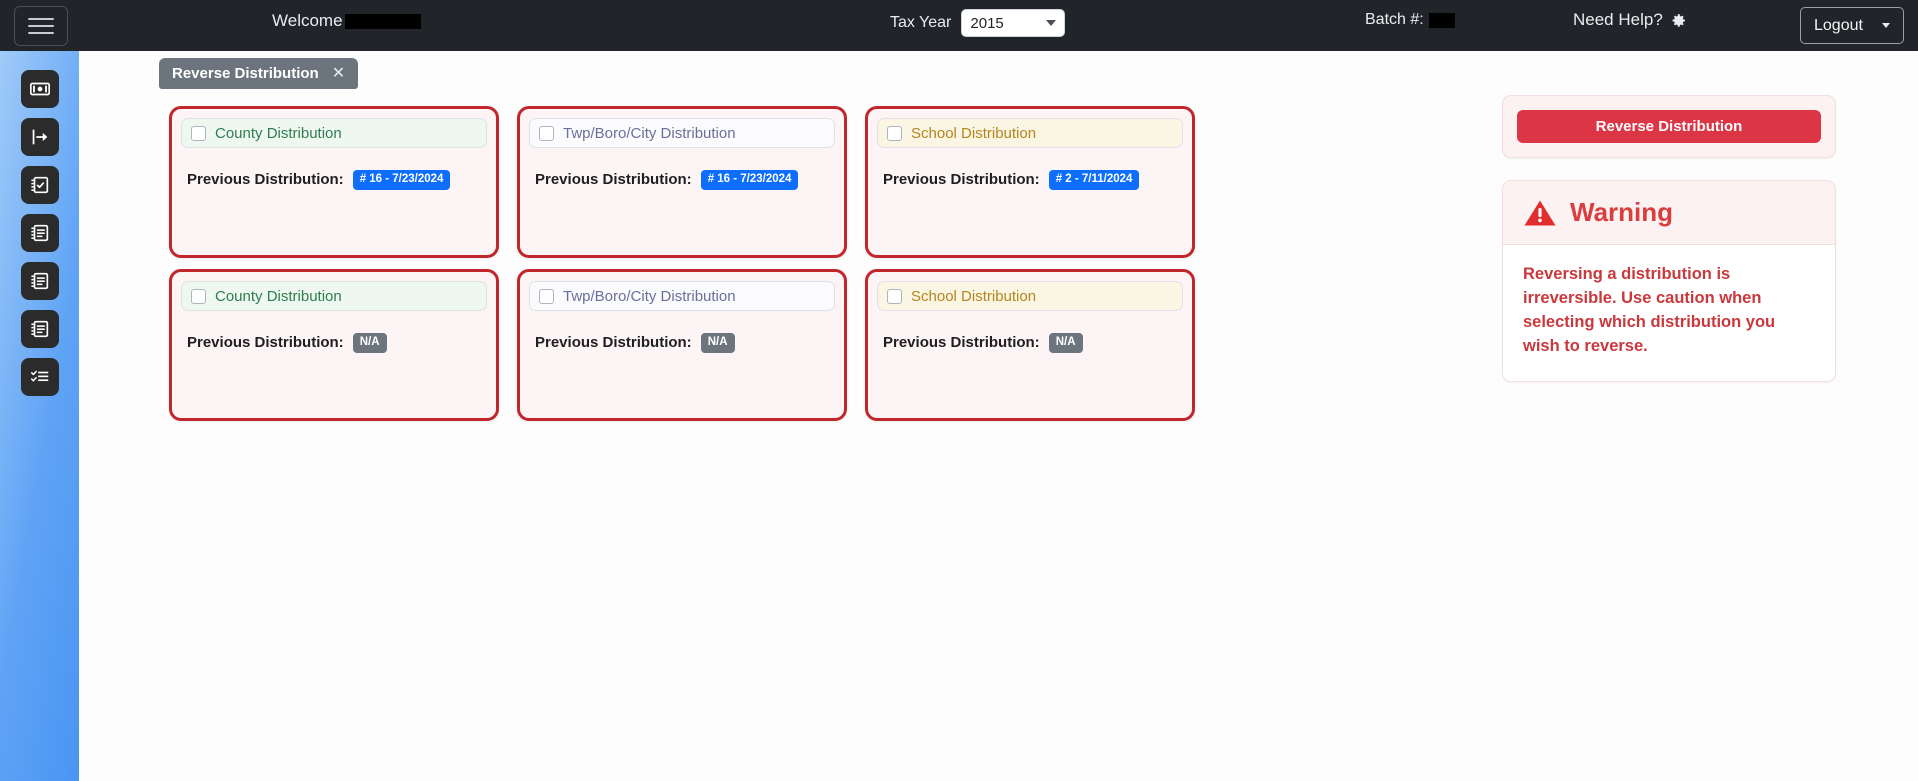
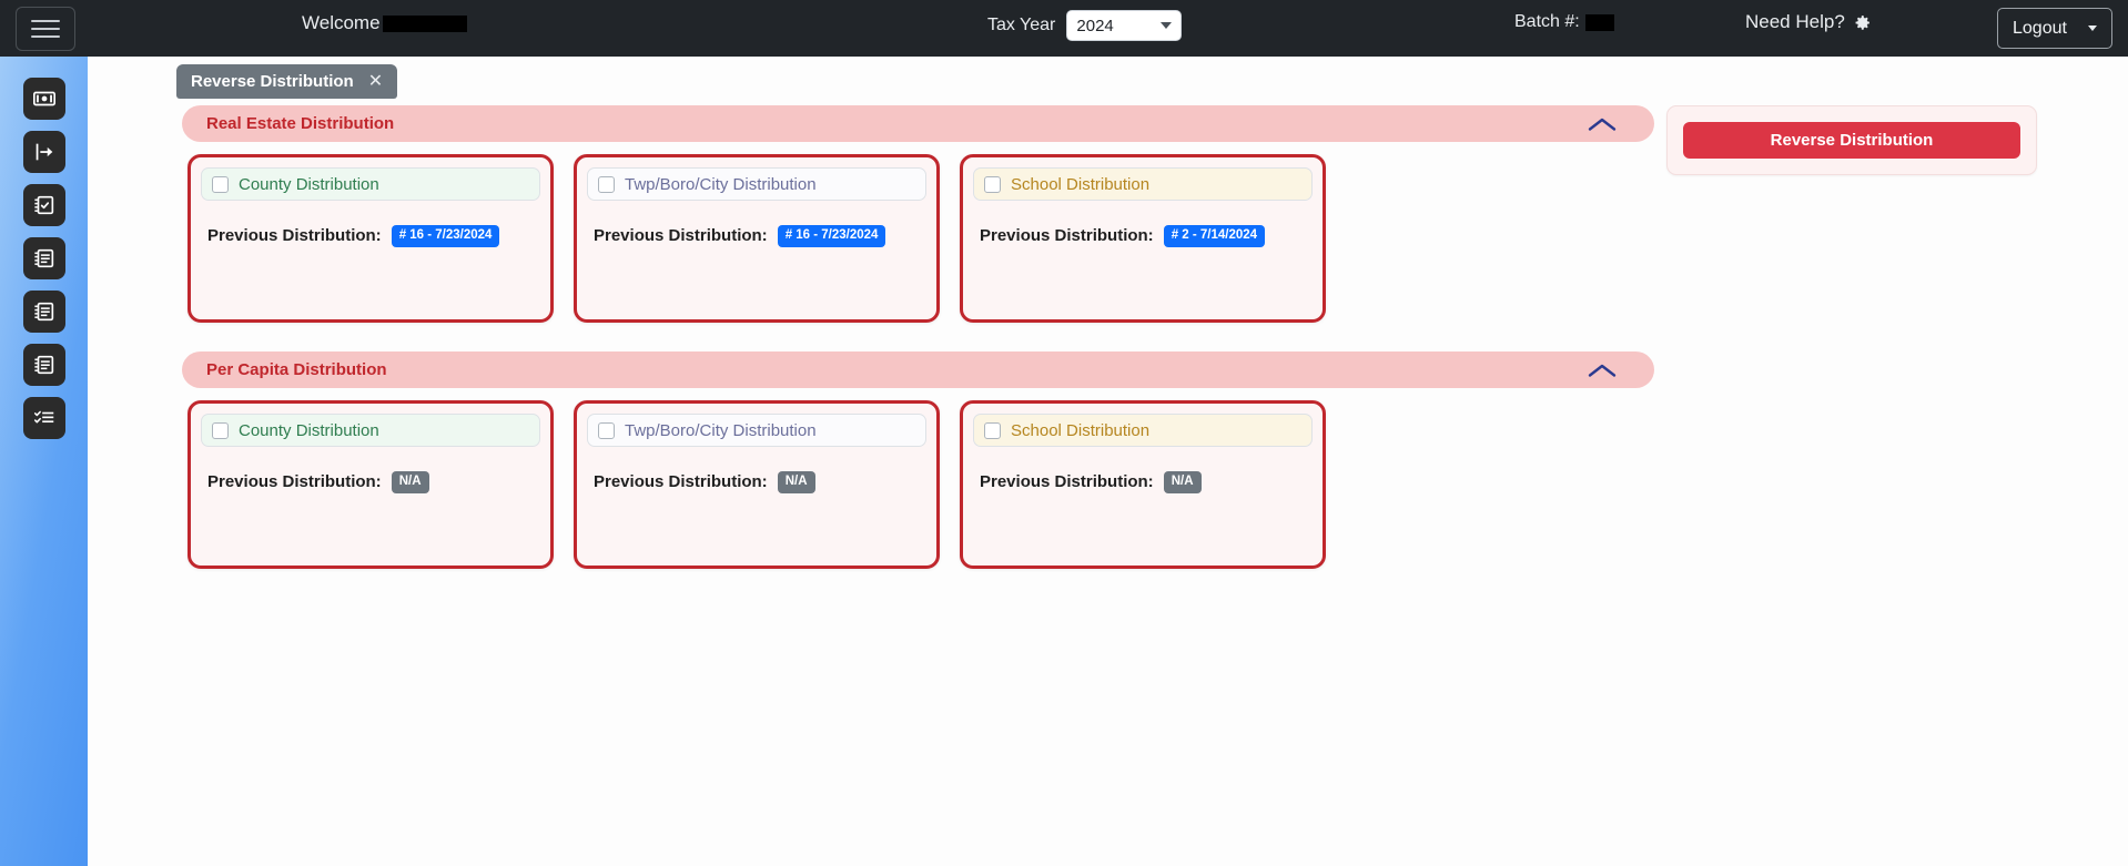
  Welcome
  Tax Year
- 2015
+ 2024
  Batch #:
  Need Help?
  Logout
  Reverse Distribution
  ✕
+ Real Estate Distribution
  County Distribution
  Previous Distribution:
  # 16 - 7/23/2024
  Twp/Boro/City Distribution
  Previous Distribution:
  # 16 - 7/23/2024
  School Distribution
  Previous Distribution:
- # 2 - 7/11/2024
+ # 2 - 7/14/2024
+ Per Capita Distribution
  County Distribution
  Previous Distribution:
  N/A
  Twp/Boro/City Distribution
  Previous Distribution:
  N/A
  School Distribution
  Previous Distribution:
  N/A
  Reverse Distribution
- Warning
- Reversing a distribution is irreversible. Use caution when selecting which distribution you wish to reverse.
